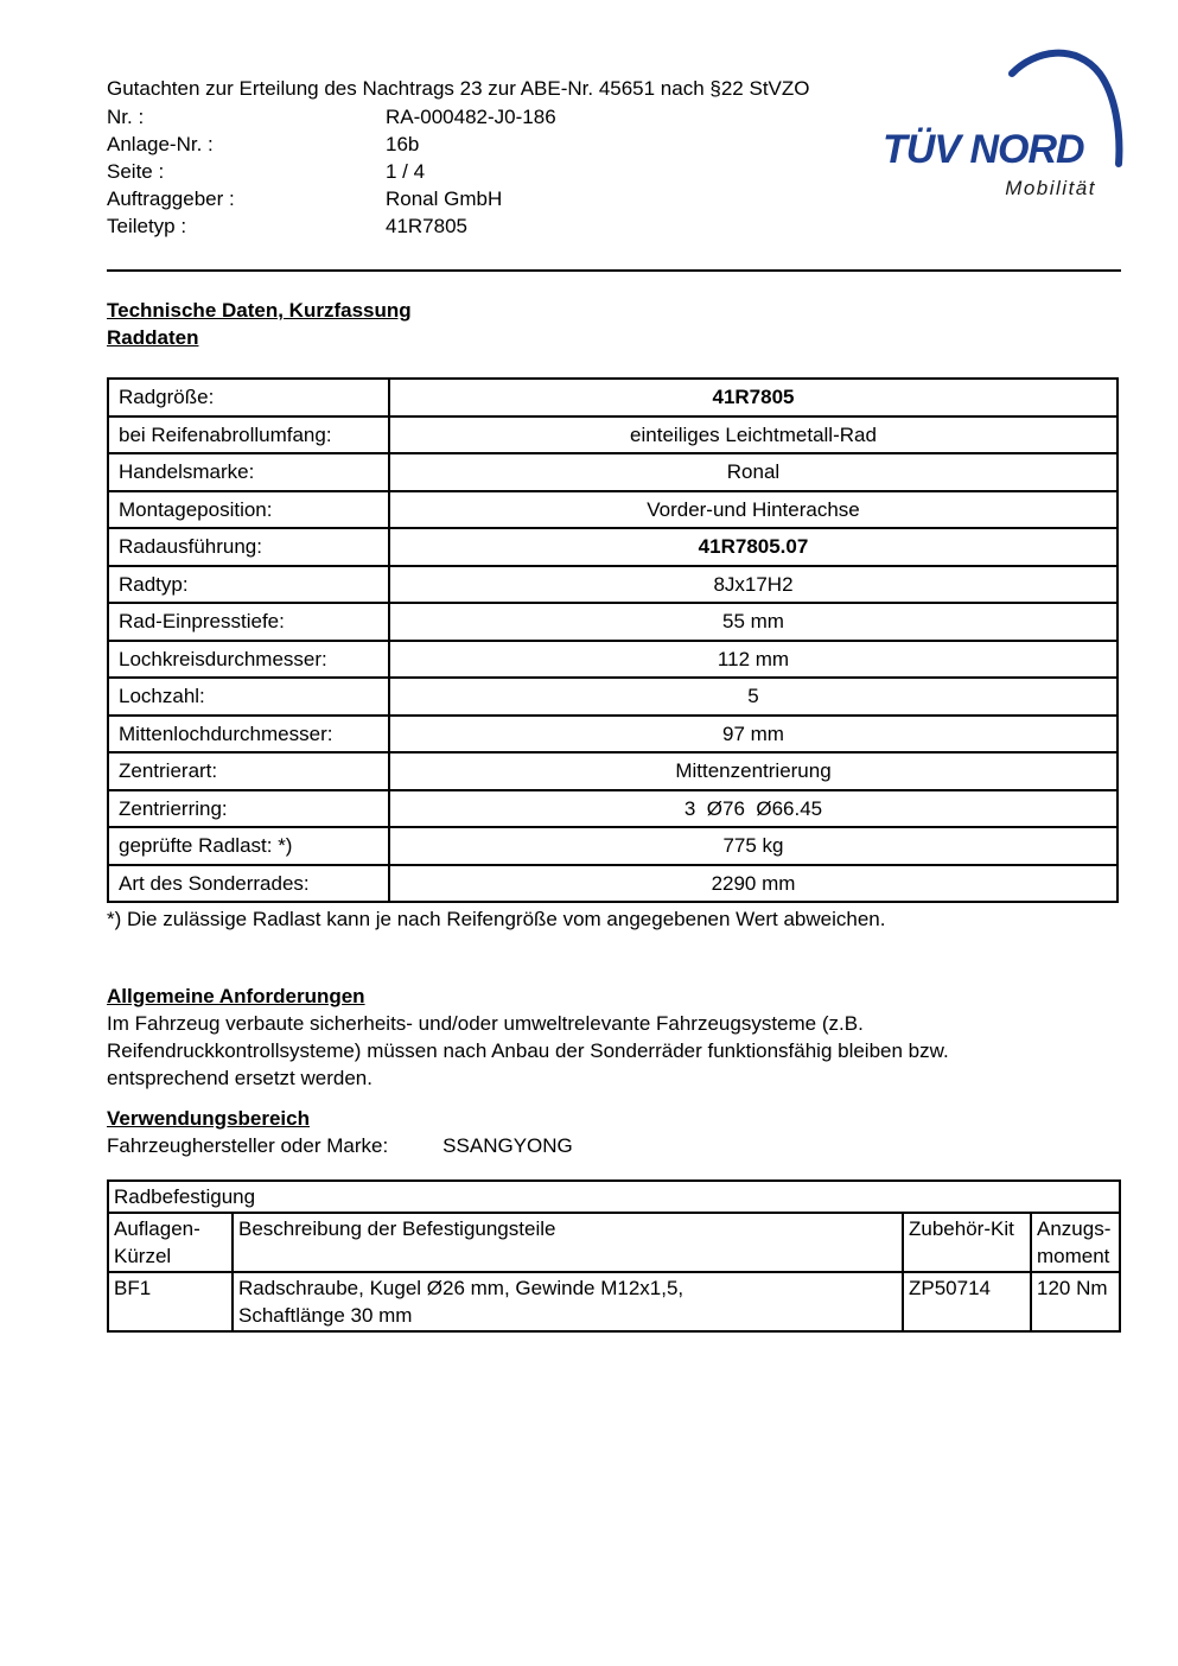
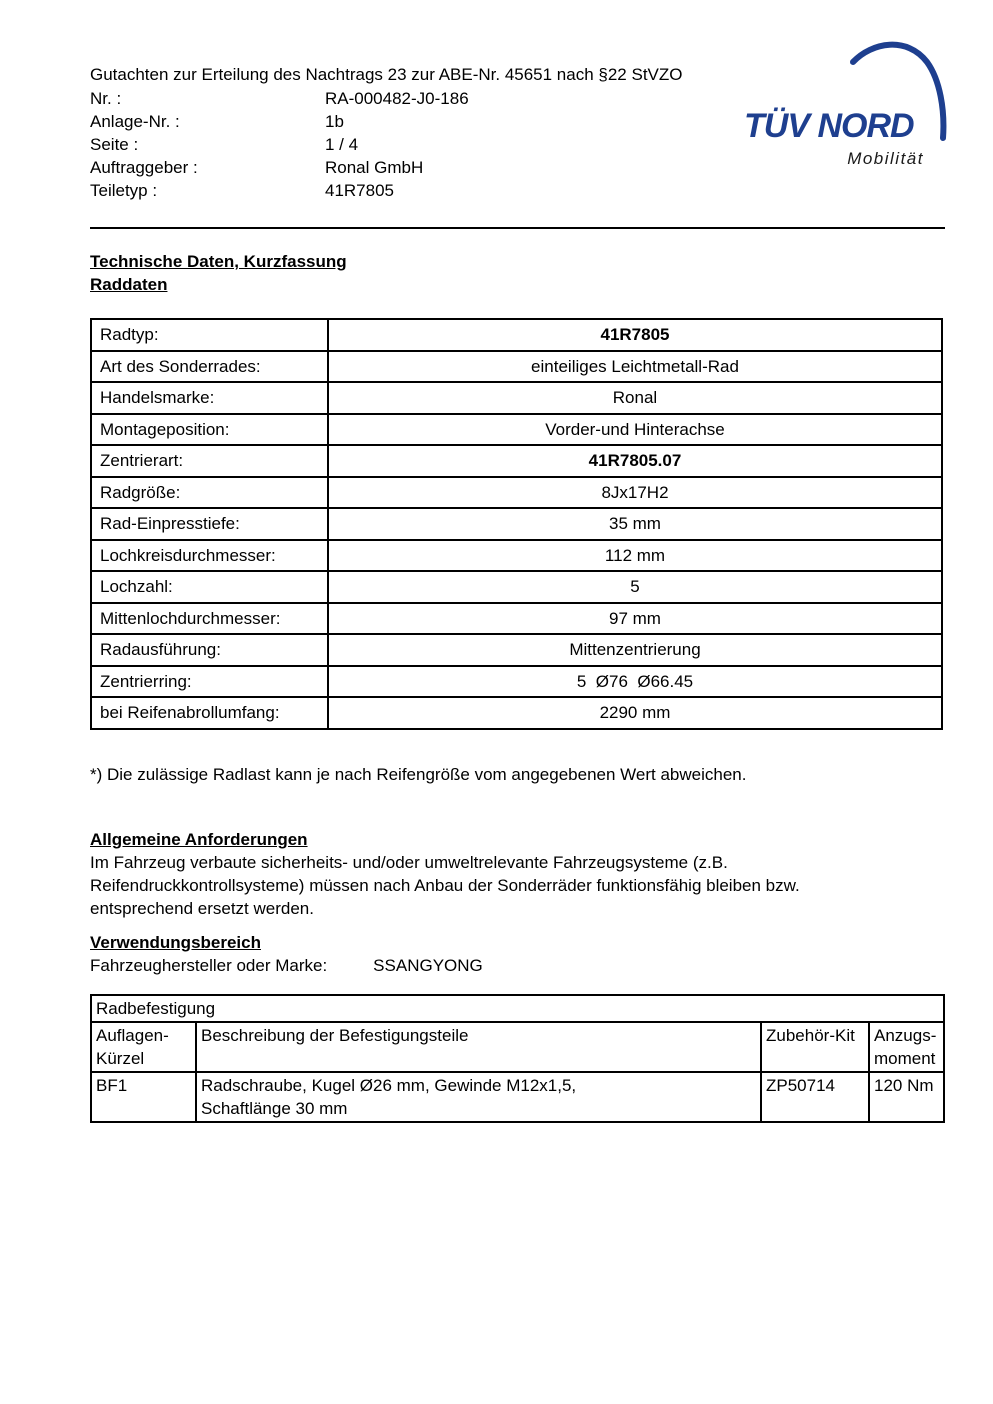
  Gutachten zur Erteilung des Nachtrags 23 zur ABE-Nr. 45651 nach §22 StVZO
  Nr. :
  RA-000482-J0-186
  Anlage-Nr. :
- 16b
+ 1b
  Seite :
  1 / 4
  Auftraggeber :
  Ronal GmbH
  Teiletyp :
  41R7805
  TÜV NORD
  Mobilität
  Technische Daten, Kurzfassung
  Raddaten
- Radgröße:	41R7805
+ Radtyp:	41R7805
- bei Reifenabrollumfang:	einteiliges Leichtmetall-Rad
+ Art des Sonderrades:	einteiliges Leichtmetall-Rad
  Handelsmarke:	Ronal
  Montageposition:	Vorder-und Hinterachse
- Radausführung:	41R7805.07
+ Zentrierart:	41R7805.07
- Radtyp:	8Jx17H2
+ Radgröße:	8Jx17H2
- Rad-Einpresstiefe:	55 mm
+ Rad-Einpresstiefe:	35 mm
  Lochkreisdurchmesser:	112 mm
  Lochzahl:	5
  Mittenlochdurchmesser:	97 mm
- Zentrierart:	Mittenzentrierung
+ Radausführung:	Mittenzentrierung
- Zentrierring:	3 Ø76 Ø66.45
+ Zentrierring:	5 Ø76 Ø66.45
- geprüfte Radlast: *)	775 kg
- Art des Sonderrades:	2290 mm
+ bei Reifenabrollumfang:	2290 mm
  *) Die zulässige Radlast kann je nach Reifengröße vom angegebenen Wert abweichen.
  Allgemeine Anforderungen
  Im Fahrzeug verbaute sicherheits- und/oder umweltrelevante Fahrzeugsysteme (z.B. Reifendruckkontrollsysteme) müssen nach Anbau der Sonderräder funktionsfähig bleiben bzw. entsprechend ersetzt werden.
  Verwendungsbereich
  Fahrzeughersteller oder Marke: SSANGYONG
  Radbefestigung
  Auflagen-Kürzel	Beschreibung der Befestigungsteile	Zubehör-Kit	Anzugs-moment
  BF1	Radschraube, Kugel Ø26 mm, Gewinde M12x1,5, Schaftlänge 30 mm	ZP50714	120 Nm
